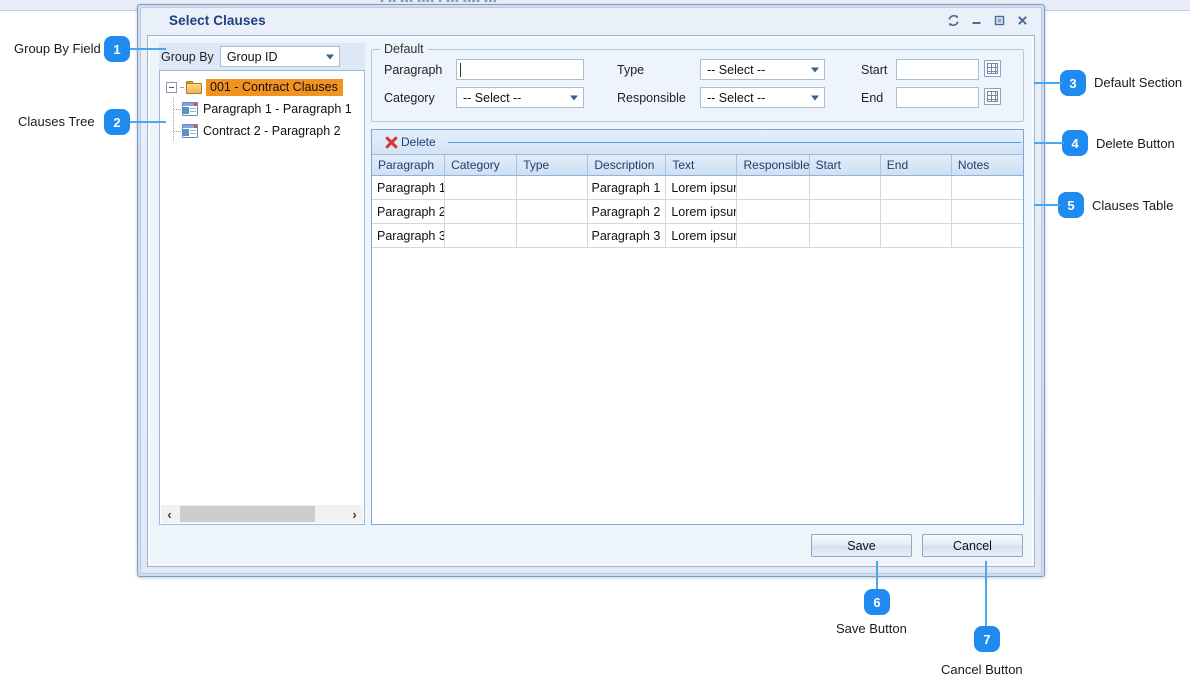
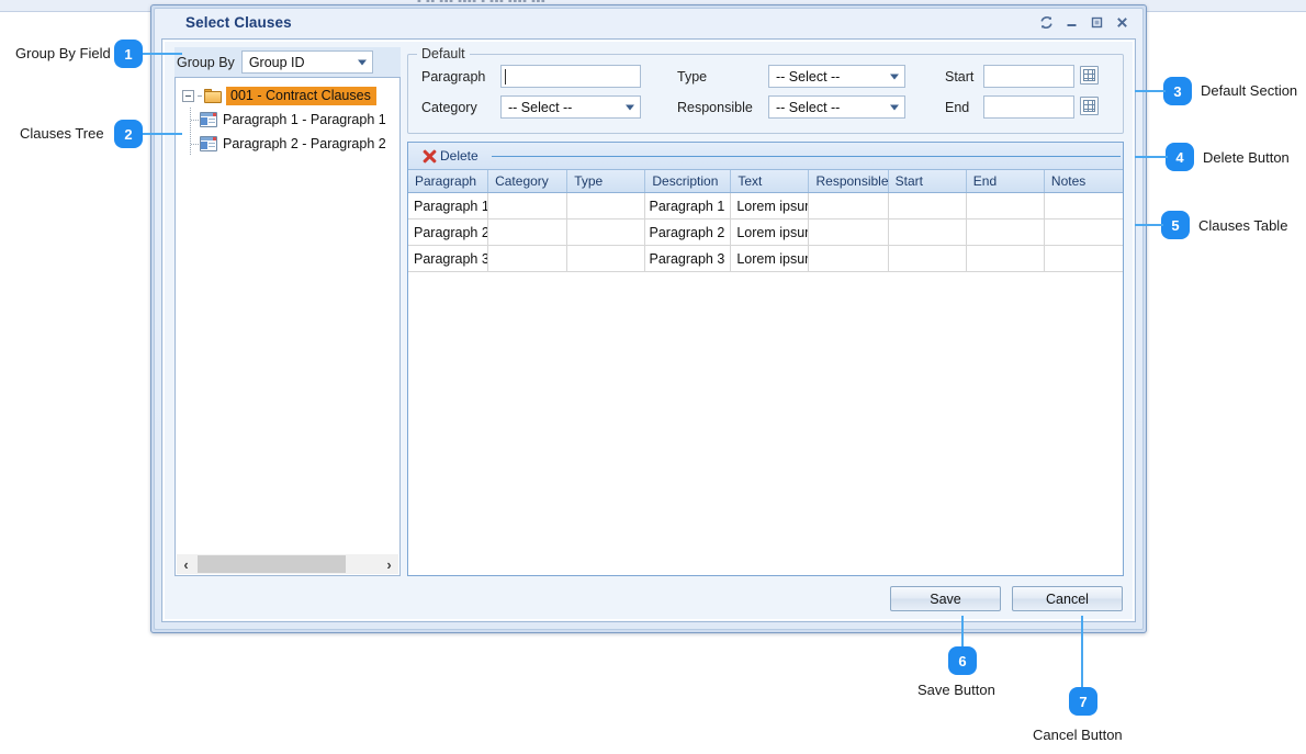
  ▪ ▪▪ ▪▪▪ ▪▪▪▪ ▪ ▪▪▪ ▪▪▪▪ ▪▪▪
  Select Clauses
  Group By
  Group ID
  001 - Contract Clauses
  Paragraph 1 - Paragraph 1
- Contract 2 - Paragraph 2
+ Paragraph 2 - Paragraph 2
  ‹
  ›
  Default
  Paragraph
  Category
  -- Select --
  Type
  -- Select --
  Responsible
  -- Select --
  Start
  End
  Delete
  Paragraph
  Category
  Type
  Description
  Text
  Responsible
  Start
  End
  Notes
  Paragraph 1
  Paragraph 1
  Lorem ipsu
  Paragraph 2
  Paragraph 2
  Lorem ipsu
  Paragraph 3
  Paragraph 3
  Lorem ipsu
  Save
  Cancel
  Group By Field
  1
  Clauses Tree
  2
  3
  Default Section
  4
  Delete Button
  5
  Clauses Table
  6
  Save Button
  7
  Cancel Button
